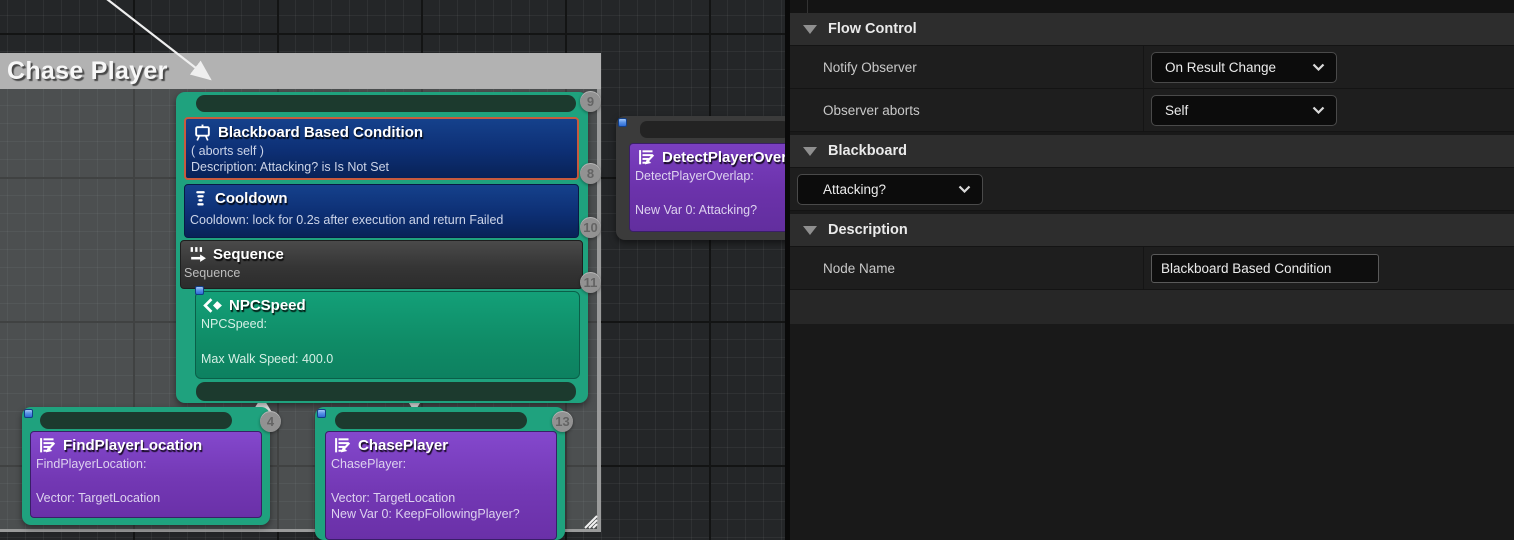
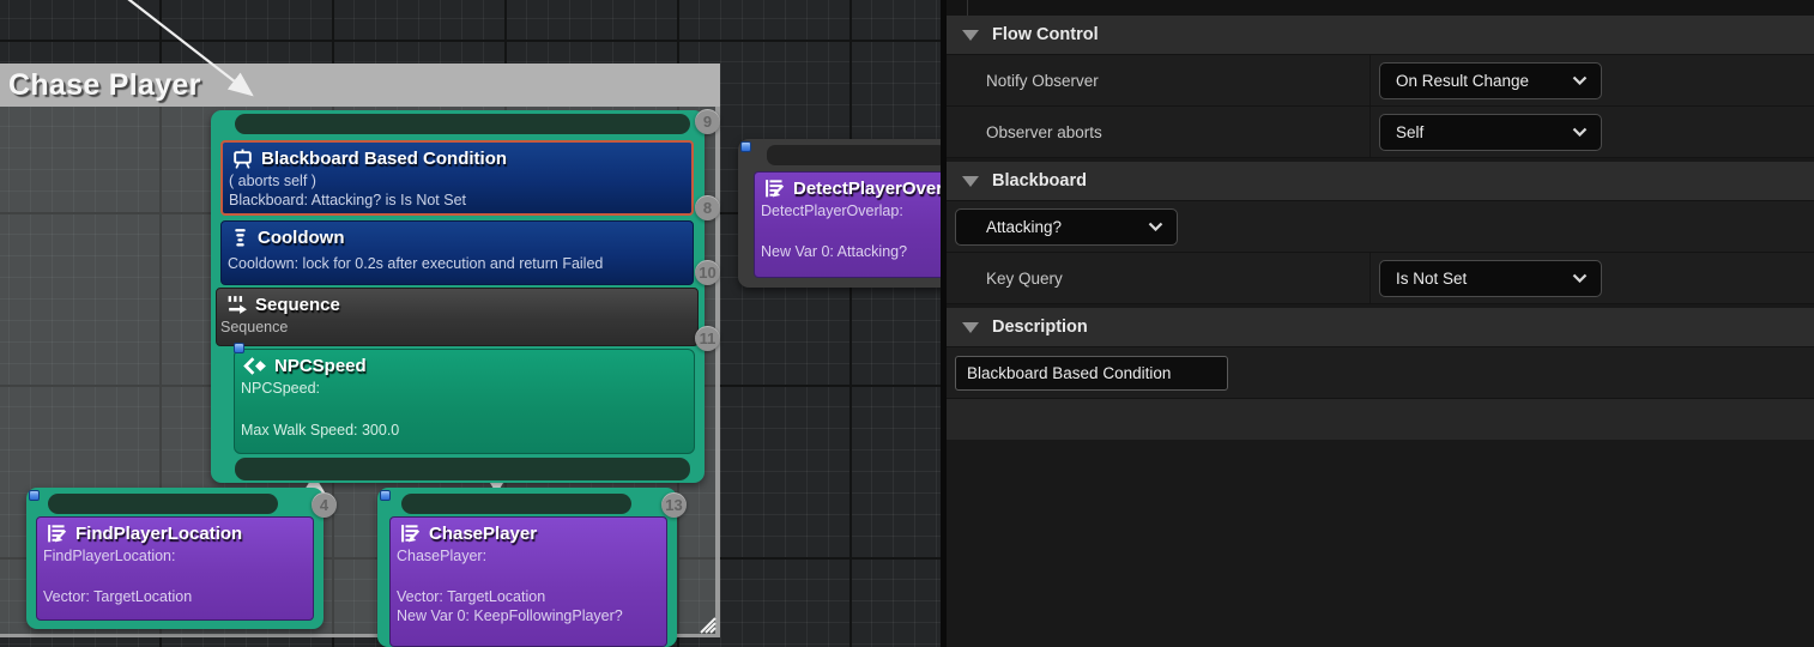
  Chase Player
  Blackboard Based Condition
  ( aborts self )
- Description: Attacking? is Is Not Set
+ Blackboard: Attacking? is Is Not Set
  Cooldown
  Cooldown: lock for 0.2s after execution and return Failed
  Sequence
  Sequence
  NPCSpeed
  NPCSpeed:
- Max Walk Speed: 400.0
+ Max Walk Speed: 300.0
  9
  8
  10
  11
  FindPlayerLocation
  FindPlayerLocation:
  Vector: TargetLocation
  4
  ChasePlayer
  ChasePlayer:
  Vector: TargetLocation
  New Var 0: KeepFollowingPlayer?
  13
  DetectPlayerOve
  DetectPlayerOverlap:
  New Var 0: Attacking?
  Flow Control
  Notify Observer
  On Result Change
  Observer aborts
  Self
  Blackboard
  Attacking?
+ Key Query
+ Is Not Set
  Description
- Node Name
  Blackboard Based Condition
